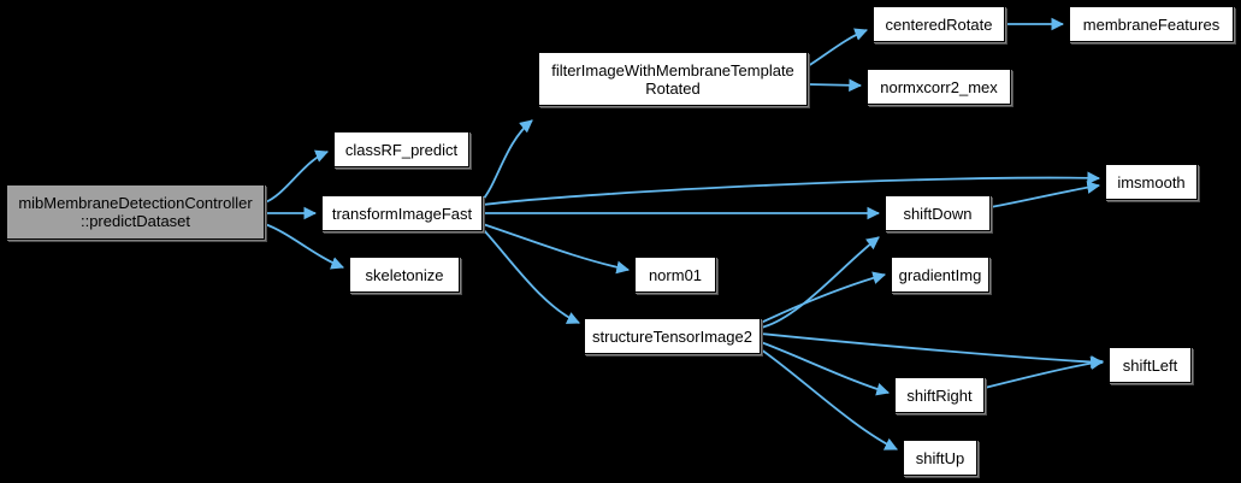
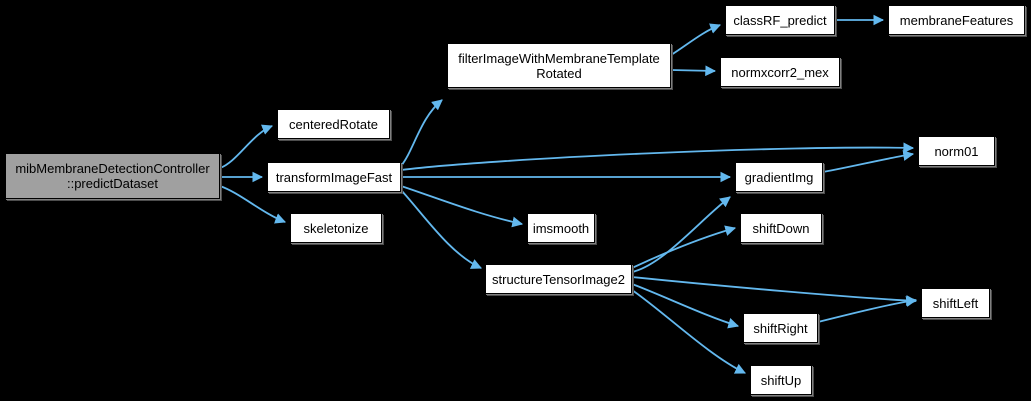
  mibMembraneDetectionController
  ::predictDataset
- classRF_predict
+ centeredRotate
  transformImageFast
  skeletonize
  filterImageWithMembraneTemplate
  Rotated
- norm01
+ imsmooth
  structureTensorImage2
- centeredRotate
+ classRF_predict
  normxcorr2_mex
  membraneFeatures
- shiftDown
+ gradientImg
- imsmooth
+ norm01
- gradientImg
+ shiftDown
  shiftLeft
  shiftRight
  shiftUp
